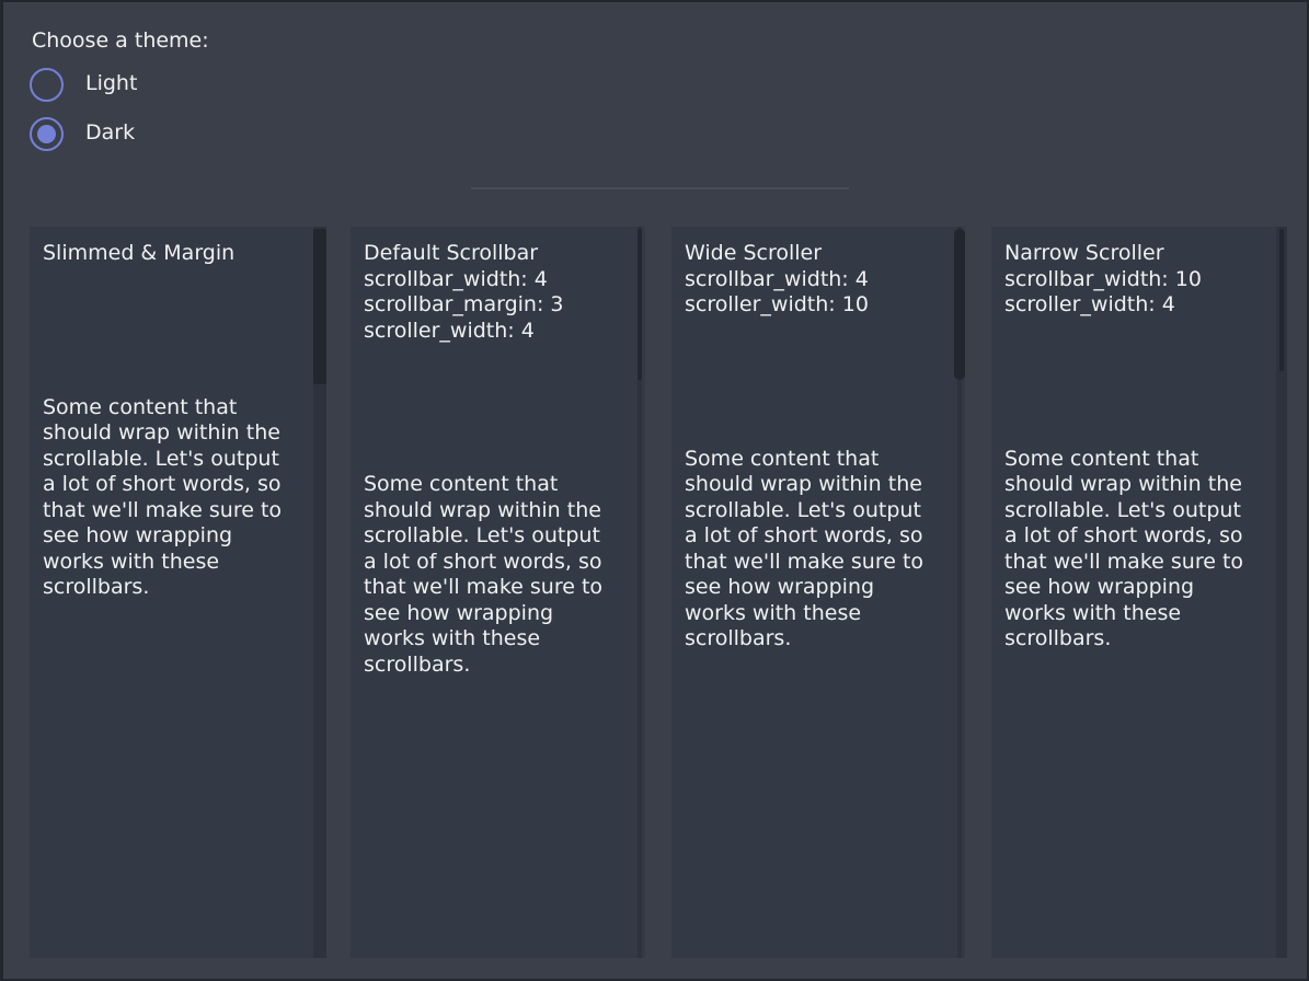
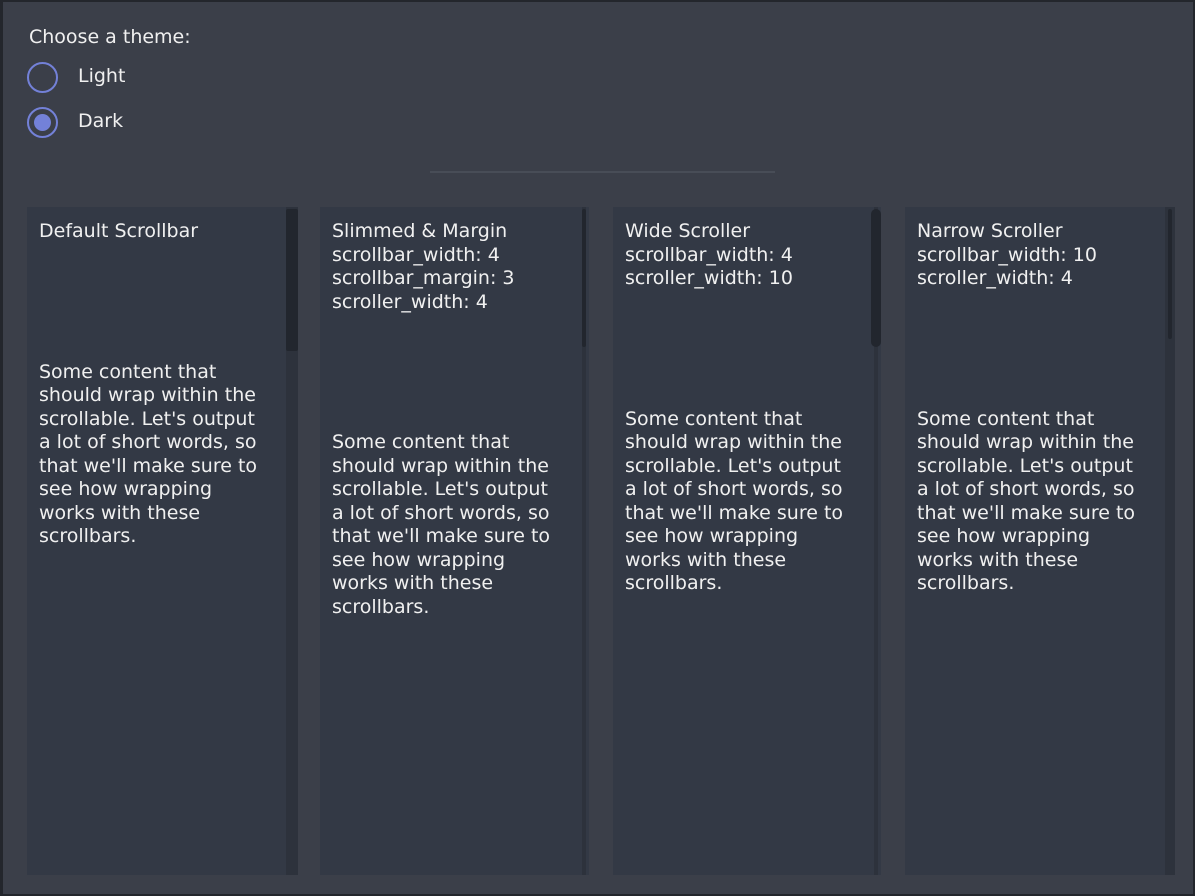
  Choose a theme:
  Light
  Dark
- Slimmed & Margin
+ Default Scrollbar
  Some content that
  should wrap within the
  scrollable. Let's output
  a lot of short words, so
  that we'll make sure to
  see how wrapping
  works with these
  scrollbars.
- Default Scrollbar
+ Slimmed & Margin
  scrollbar_width: 4
  scrollbar_margin: 3
  scroller_width: 4
  Some content that
  should wrap within the
  scrollable. Let's output
  a lot of short words, so
  that we'll make sure to
  see how wrapping
  works with these
  scrollbars.
  Wide Scroller
  scrollbar_width: 4
  scroller_width: 10
  Some content that
  should wrap within the
  scrollable. Let's output
  a lot of short words, so
  that we'll make sure to
  see how wrapping
  works with these
  scrollbars.
  Narrow Scroller
  scrollbar_width: 10
  scroller_width: 4
  Some content that
  should wrap within the
  scrollable. Let's output
  a lot of short words, so
  that we'll make sure to
  see how wrapping
  works with these
  scrollbars.
